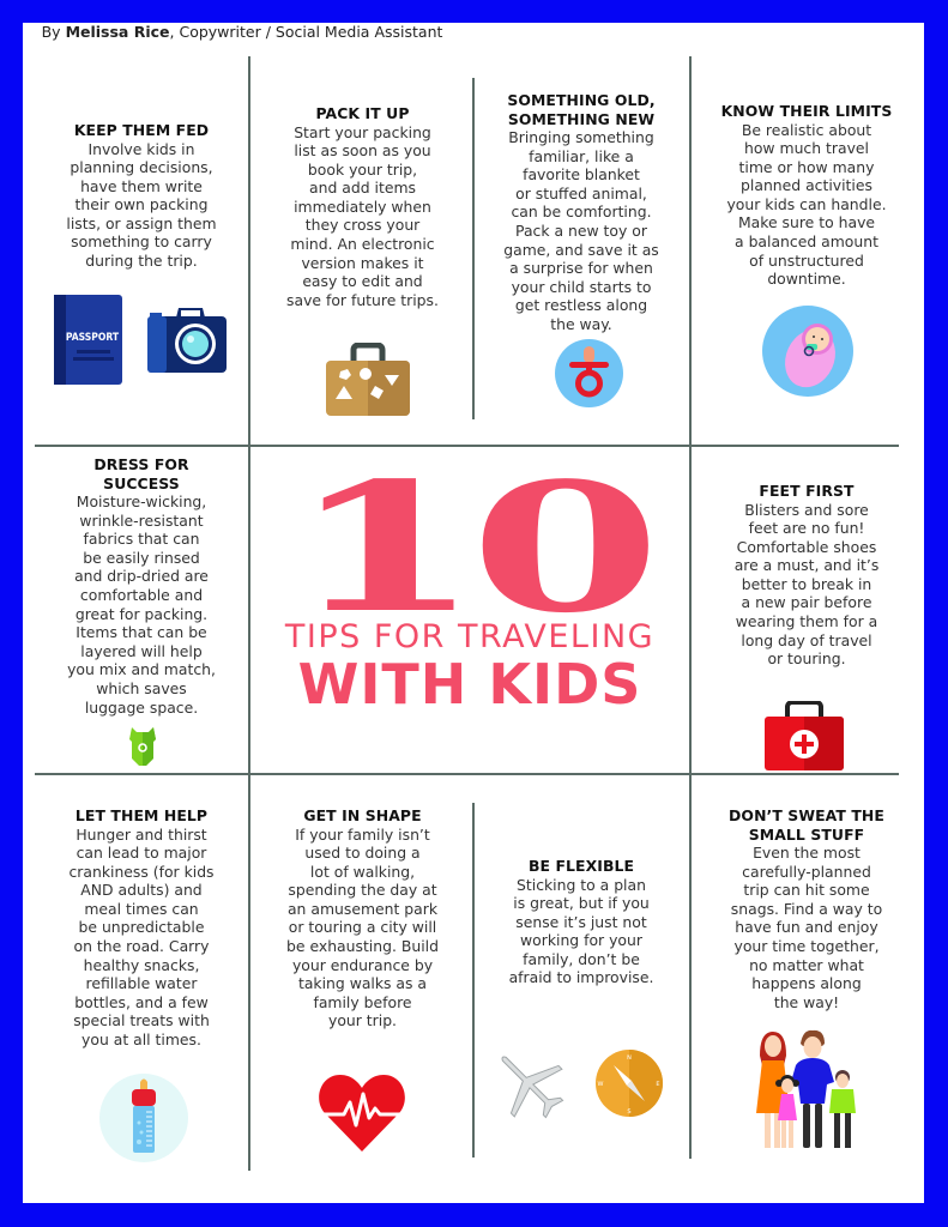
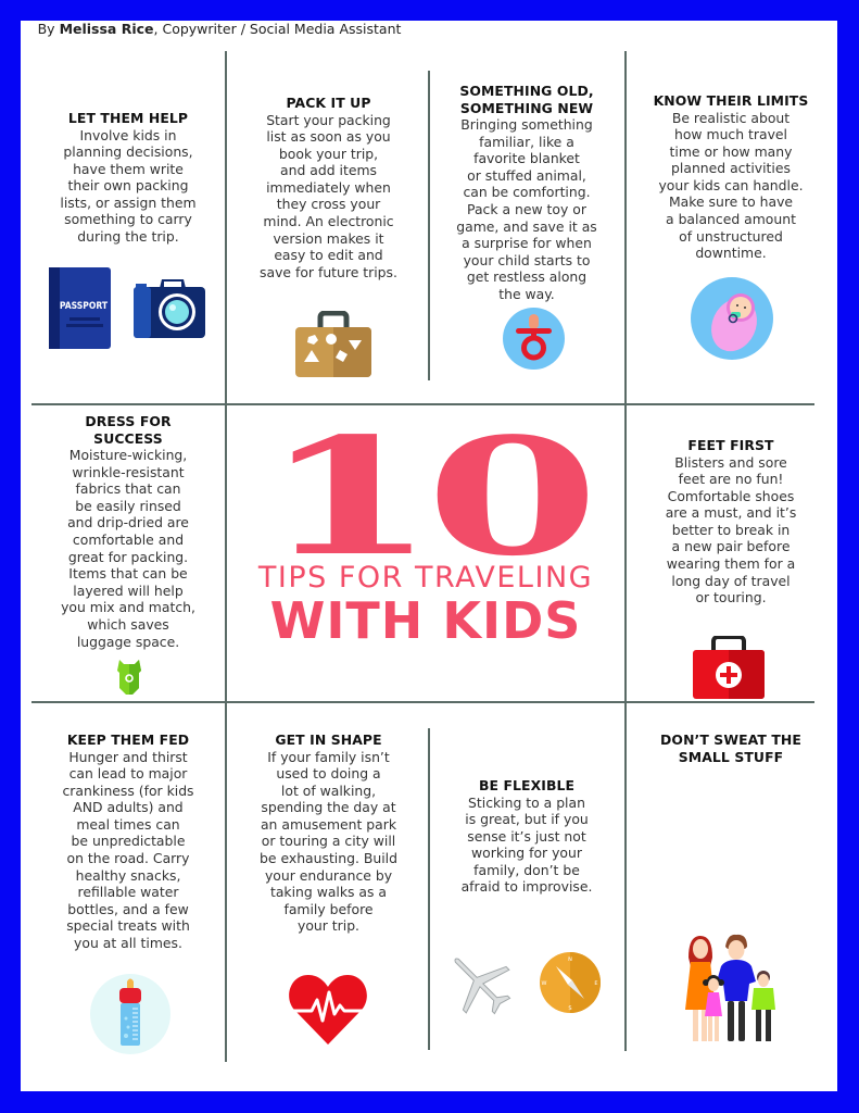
- KEEP THEM FED
+ LET THEM HELP
  Involve kids in
  planning decisions,
  have them write
  their own packing
  lists, or assign them
  something to carry
  during the trip.
  PASSPORT
  PACK IT UP
  Start your packing
  list as soon as you
  book your trip,
  and add items
  immediately when
  they cross your
  mind. An electronic
  version makes it
  easy to edit and
  save for future trips.
  SOMETHING OLD,
  SOMETHING NEW
  Bringing something
  familiar, like a
  favorite blanket
  or stuffed animal,
  can be comforting.
  Pack a new toy or
  game, and save it as
  a surprise for when
  your child starts to
  get restless along
  the way.
  KNOW THEIR LIMITS
  Be realistic about
  how much travel
  time or how many
  planned activities
  your kids can handle.
  Make sure to have
  a balanced amount
  of unstructured
  downtime.
  DRESS FOR
  SUCCESS
  Moisture-wicking,
  wrinkle-resistant
  fabrics that can
  be easily rinsed
  and drip-dried are
  comfortable and
  great for packing.
  Items that can be
  layered will help
  you mix and match,
  which saves
  luggage space.
  10
  TIPS FOR TRAVELING
  WITH KIDS
  By Melissa Rice, Copywriter / Social Media Assistant
  FEET FIRST
  Blisters and sore
  feet are no fun!
  Comfortable shoes
  are a must, and it’s
  better to break in
  a new pair before
  wearing them for a
  long day of travel
  or touring.
- LET THEM HELP
+ KEEP THEM FED
  Hunger and thirst
  can lead to major
  crankiness (for kids
  AND adults) and
  meal times can
  be unpredictable
  on the road. Carry
  healthy snacks,
  refillable water
  bottles, and a few
  special treats with
  you at all times.
  GET IN SHAPE
  If your family isn’t
  used to doing a
  lot of walking,
  spending the day at
  an amusement park
  or touring a city will
  be exhausting. Build
  your endurance by
  taking walks as a
  family before
  your trip.
  BE FLEXIBLE
  Sticking to a plan
  is great, but if you
  sense it’s just not
  working for your
  family, don’t be
  afraid to improvise.
  DON’T SWEAT THE
  SMALL STUFF
- Even the most
- carefully-planned
- trip can hit some
- snags. Find a way to
- have fun and enjoy
- your time together,
- no matter what
- happens along
- the way!
